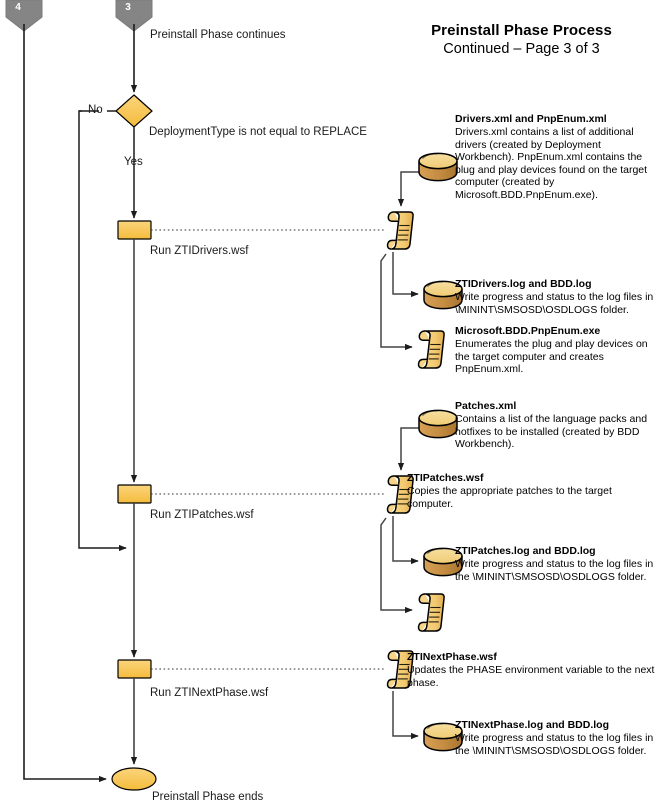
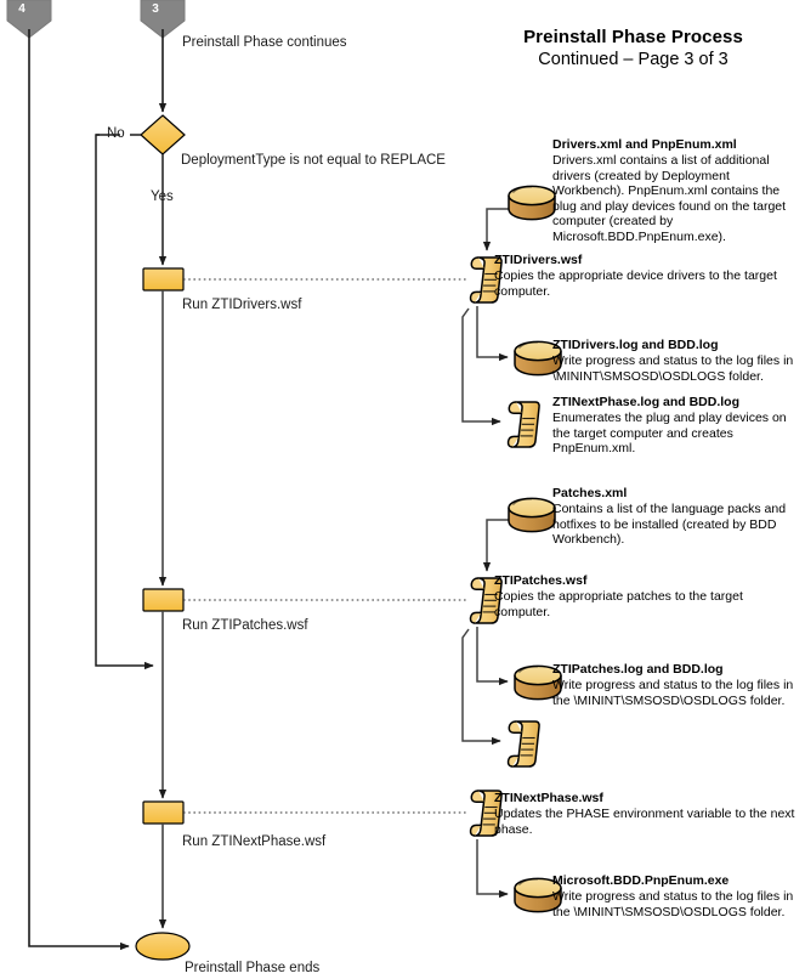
  4
  3
  Preinstall Phase Process
  Continued – Page 3 of 3
  Preinstall Phase continues
  No
  Yes
  DeploymentType is not equal to REPLACE
  Run ZTIDrivers.wsf
  Run ZTIPatches.wsf
  Run ZTINextPhase.wsf
  Preinstall Phase ends
  Drivers.xml and PnpEnum.xml
  Drivers.xml contains a list of additional drivers (created by Deployment Workbench). PnpEnum.xml contains the plug and play devices found on the target computer (created by Microsoft.BDD.PnpEnum.exe).
+ ZTIDrivers.wsf
+ Copies the appropriate device drivers to the target computer.
  ZTIDrivers.log and BDD.log
  Write progress and status to the log files in \MININT\SMSOSD\OSDLOGS folder.
- Microsoft.BDD.PnpEnum.exe
+ ZTINextPhase.log and BDD.log
  Enumerates the plug and play devices on the target computer and creates PnpEnum.xml.
  Patches.xml
  Contains a list of the language packs and hotfixes to be installed (created by BDD Workbench).
  ZTIPatches.wsf
  Copies the appropriate patches to the target computer.
  ZTIPatches.log and BDD.log
  Write progress and status to the log files in the \MININT\SMSOSD\OSDLOGS folder.
  ZTINextPhase.wsf
  Updates the PHASE environment variable to the next phase.
- ZTINextPhase.log and BDD.log
+ Microsoft.BDD.PnpEnum.exe
  Write progress and status to the log files in the \MININT\SMSOSD\OSDLOGS folder.
